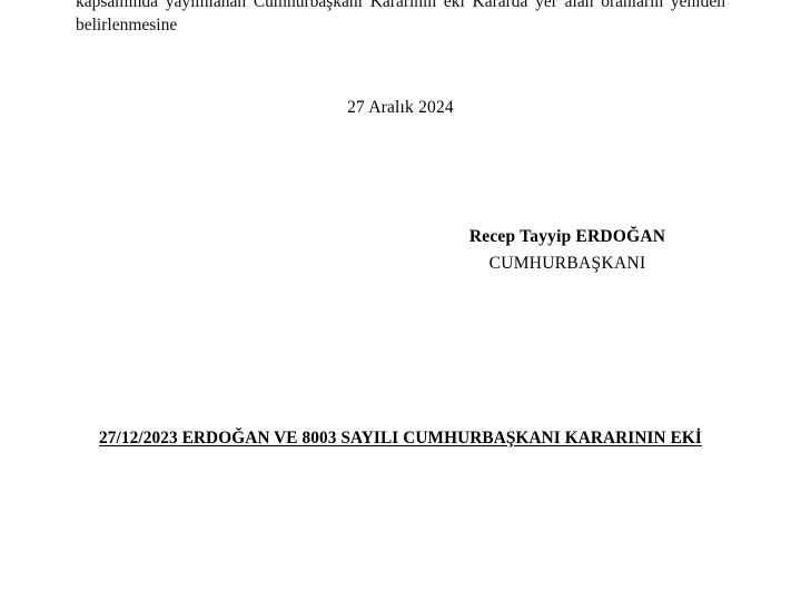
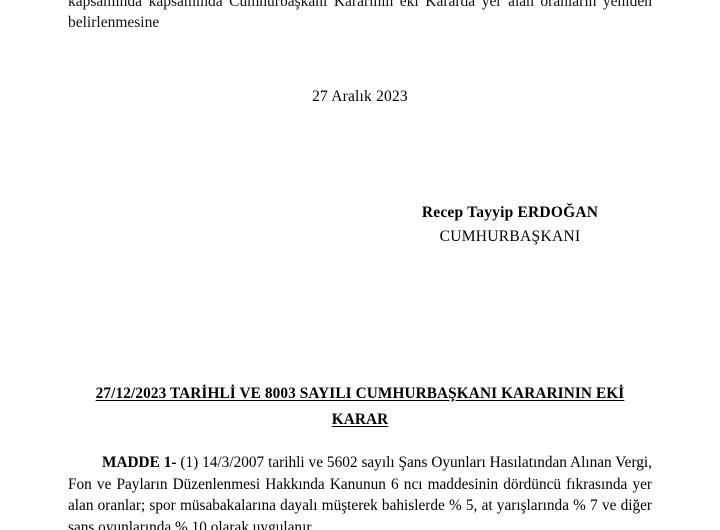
- kapsamında yayımlanan Cumhurbaşkanı Kararının eki Kararda yer alan oranların yeniden belirlenmesine
+ kapsamında kapsamında Cumhurbaşkanı Kararının eki Kararda yer alan oranların yeniden belirlenmesine
- 27 Aralık 2024
+ 27 Aralık 2023
  Recep Tayyip ERDOĞAN
  CUMHURBAŞKANI
- 27/12/2023 ERDOĞAN VE 8003 SAYILI CUMHURBAŞKANI KARARININ EKİ
+ 27/12/2023 TARİHLİ VE 8003 SAYILI CUMHURBAŞKANI KARARININ EKİ
+ KARAR
+ MADDE 1- (1) 14/3/2007 tarihli ve 5602 sayılı Şans Oyunları Hasılatından Alınan Vergi, Fon ve Payların Düzenlenmesi Hakkında Kanunun 6 ncı maddesinin dördüncü fıkrasında yer alan oranlar; spor müsabakalarına dayalı müşterek bahislerde % 5, at yarışlarında % 7 ve diğer şans oyunlarında % 10 olarak uygulanır.
